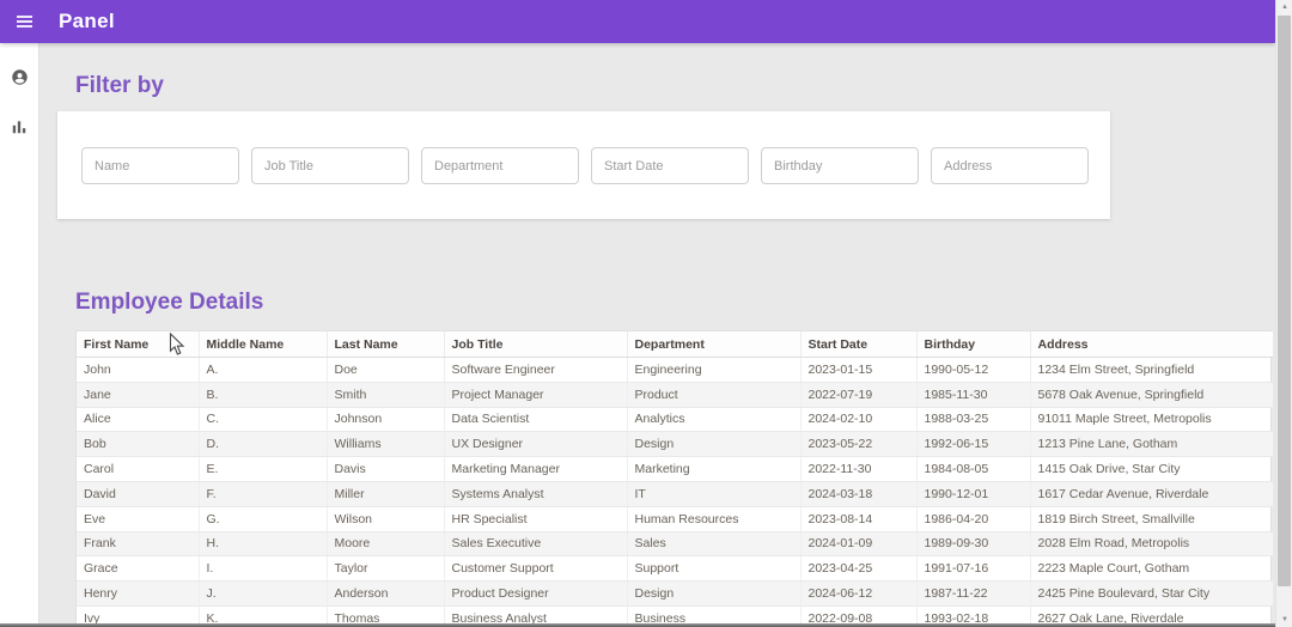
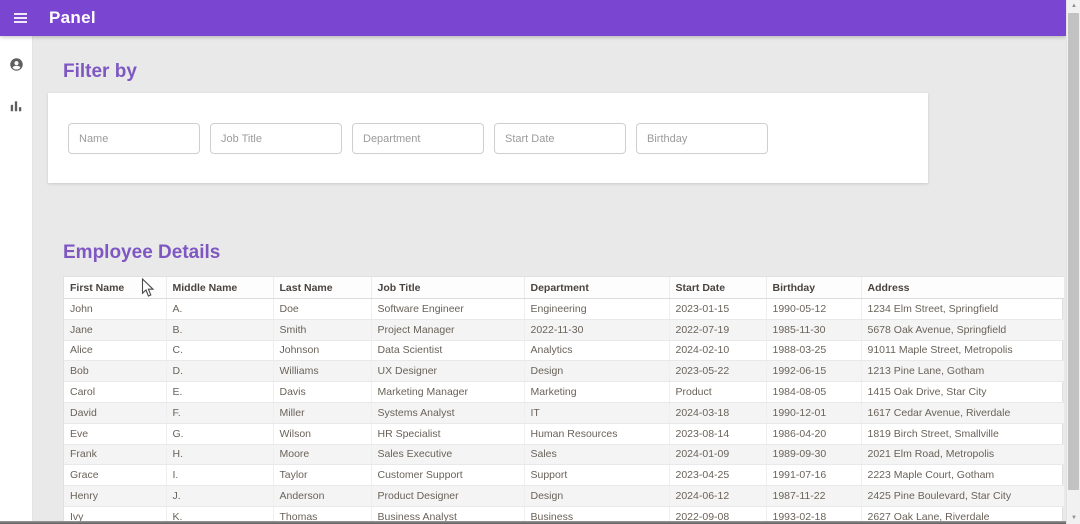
  Panel
  Filter by
  Name
  Job Title
  Department
  Start Date
  Birthday
- Address
  Employee Details
  First Name	Middle Name	Last Name	Job Title	Department	Start Date	Birthday	Address
  John	A.	Doe	Software Engineer	Engineering	2023-01-15	1990-05-12	1234 Elm Street, Springfield
- Jane	B.	Smith	Project Manager	Product	2022-07-19	1985-11-30	5678 Oak Avenue, Springfield
+ Jane	B.	Smith	Project Manager	2022-11-30	2022-07-19	1985-11-30	5678 Oak Avenue, Springfield
  Alice	C.	Johnson	Data Scientist	Analytics	2024-02-10	1988-03-25	91011 Maple Street, Metropolis
  Bob	D.	Williams	UX Designer	Design	2023-05-22	1992-06-15	1213 Pine Lane, Gotham
- Carol	E.	Davis	Marketing Manager	Marketing	2022-11-30	1984-08-05	1415 Oak Drive, Star City
+ Carol	E.	Davis	Marketing Manager	Marketing	Product	1984-08-05	1415 Oak Drive, Star City
  David	F.	Miller	Systems Analyst	IT	2024-03-18	1990-12-01	1617 Cedar Avenue, Riverdale
  Eve	G.	Wilson	HR Specialist	Human Resources	2023-08-14	1986-04-20	1819 Birch Street, Smallville
- Frank	H.	Moore	Sales Executive	Sales	2024-01-09	1989-09-30	2028 Elm Road, Metropolis
+ Frank	H.	Moore	Sales Executive	Sales	2024-01-09	1989-09-30	2021 Elm Road, Metropolis
  Grace	I.	Taylor	Customer Support	Support	2023-04-25	1991-07-16	2223 Maple Court, Gotham
  Henry	J.	Anderson	Product Designer	Design	2024-06-12	1987-11-22	2425 Pine Boulevard, Star City
  Ivy	K.	Thomas	Business Analyst	Business	2022-09-08	1993-02-18	2627 Oak Lane, Riverdale
